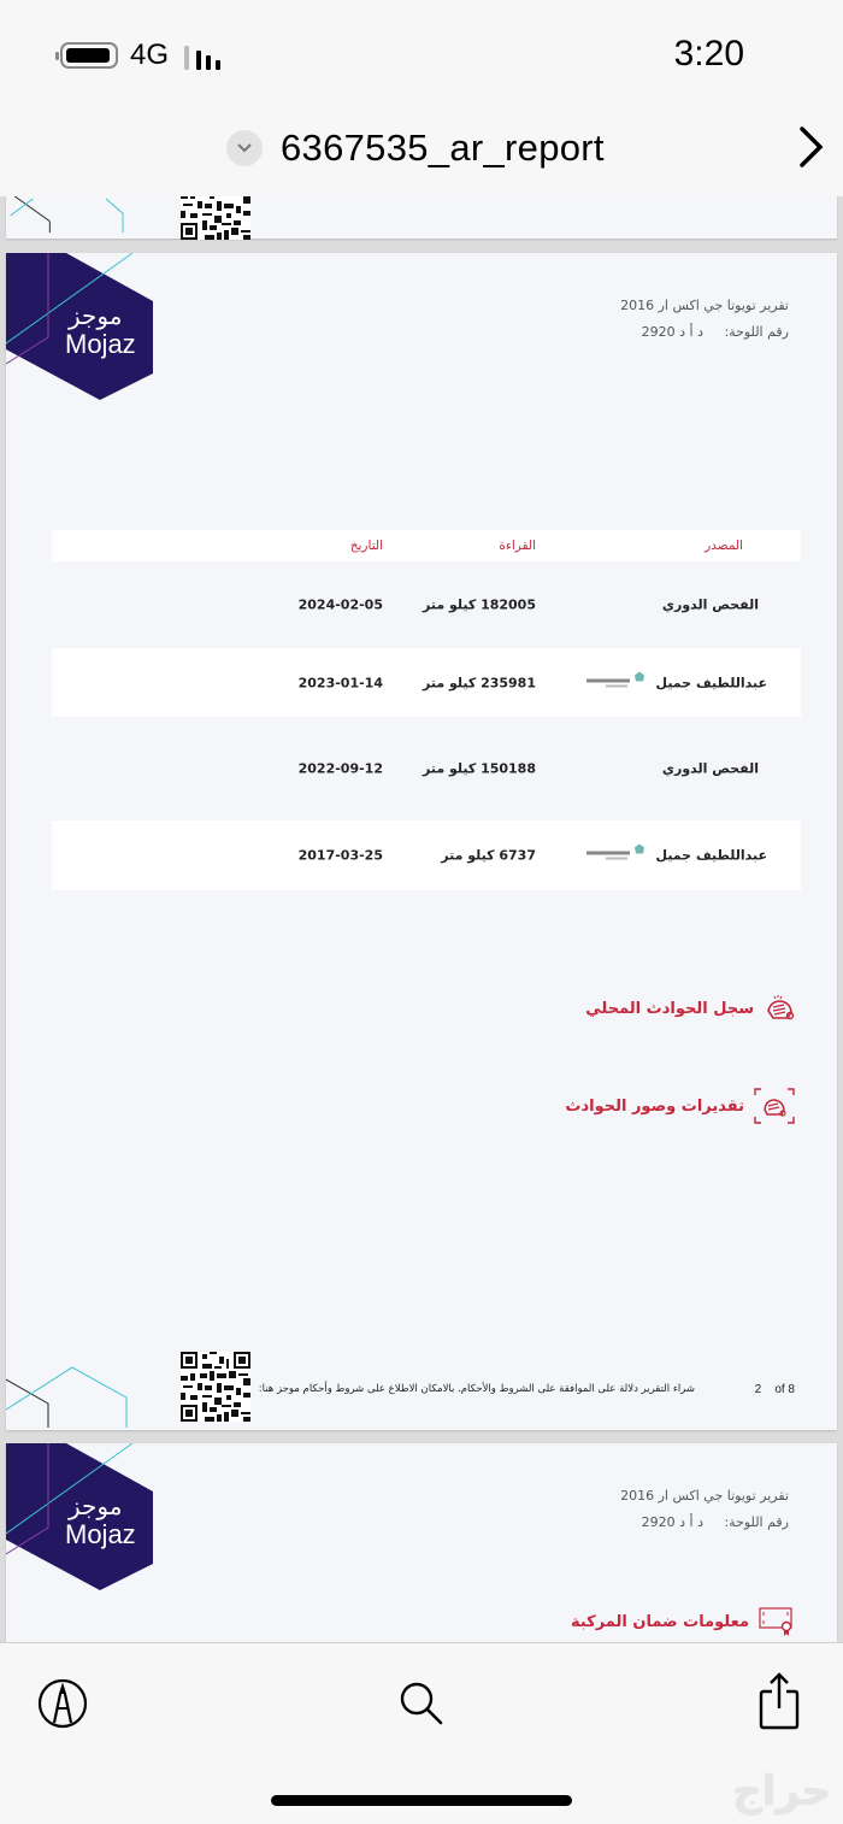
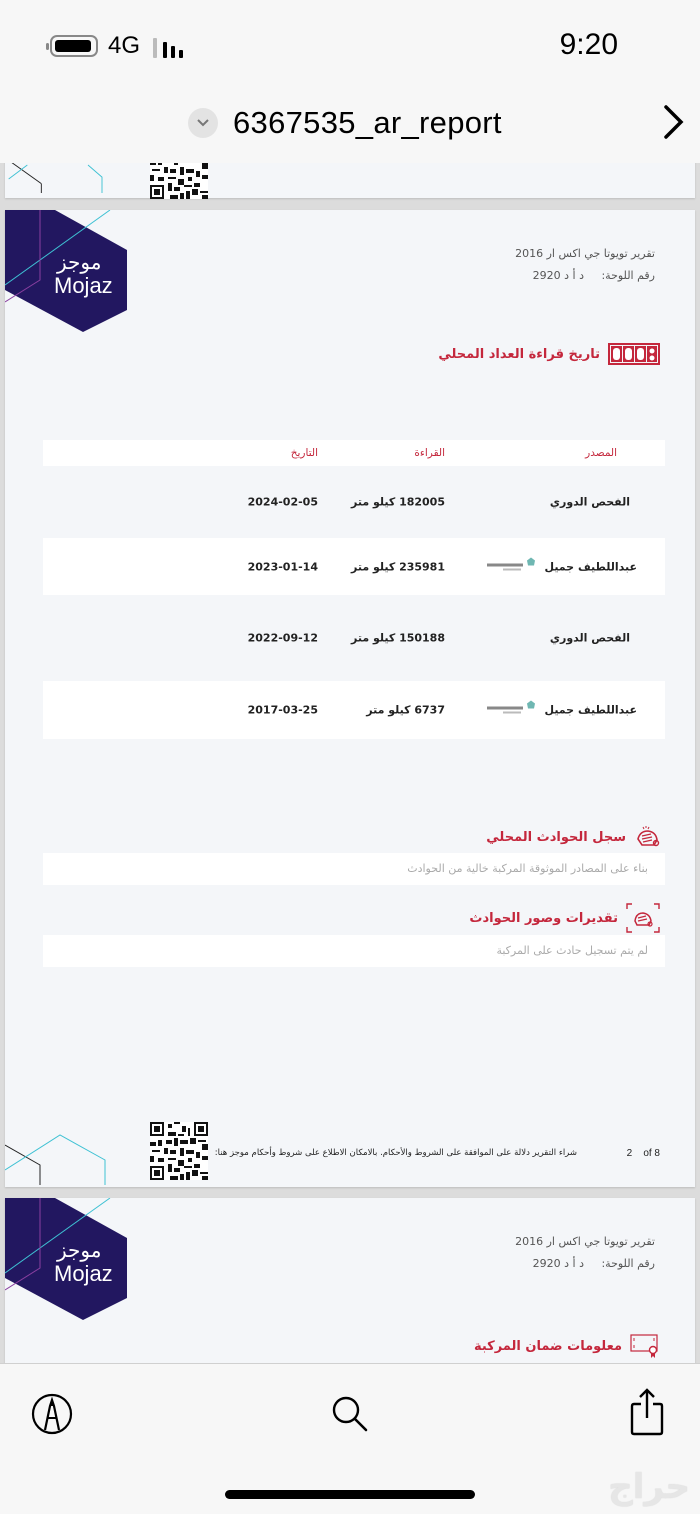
  4G
- 3:20
+ 9:20
  6367535_ar_report
  موجز
  Mojaz
  تقرير تويوتا جي اكس ار 2016
  رقم اللوحة: د أ د 2920
+ تاريخ قراءة العداد المحلي
  المصدر
  القراءة
  التاريخ
  الفحص الدوري
  182005 كيلو متر
  2024-02-05
  عبداللطيف جميل
  235981 كيلو متر
  2023-01-14
  الفحص الدوري
  150188 كيلو متر
  2022-09-12
  عبداللطيف جميل
  6737 كيلو متر
  2017-03-25
  سجل الحوادث المحلي
+ بناء على المصادر الموثوقة المركبة خالية من الحوادث
  تقديرات وصور الحوادث
+ لم يتم تسجيل حادث على المركبة
  شراء التقرير دلالة على الموافقة على الشروط والأحكام. بالامكان الاطلاع على شروط وأحكام موجز هنا:
  2 of 8
  موجز
  Mojaz
  تقرير تويوتا جي اكس ار 2016
  رقم اللوحة: د أ د 2920
  معلومات ضمان المركبة
